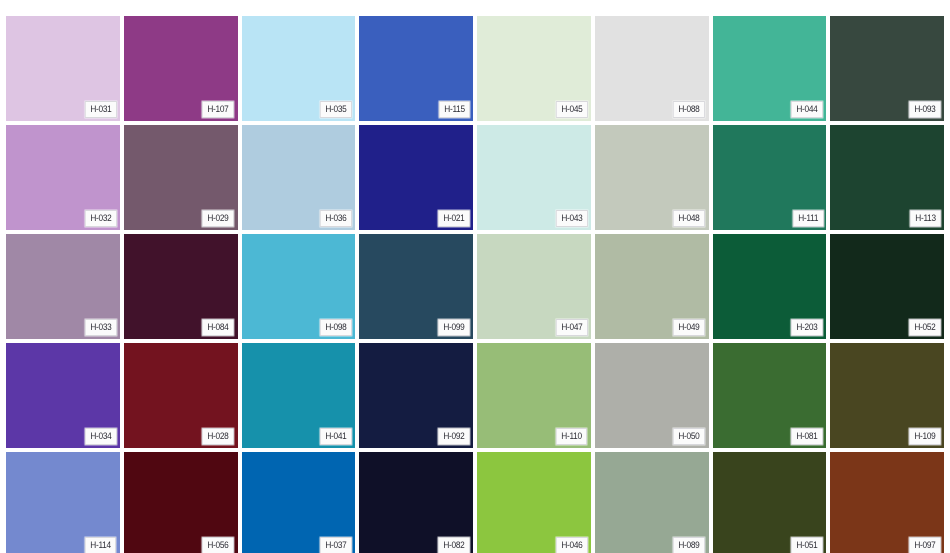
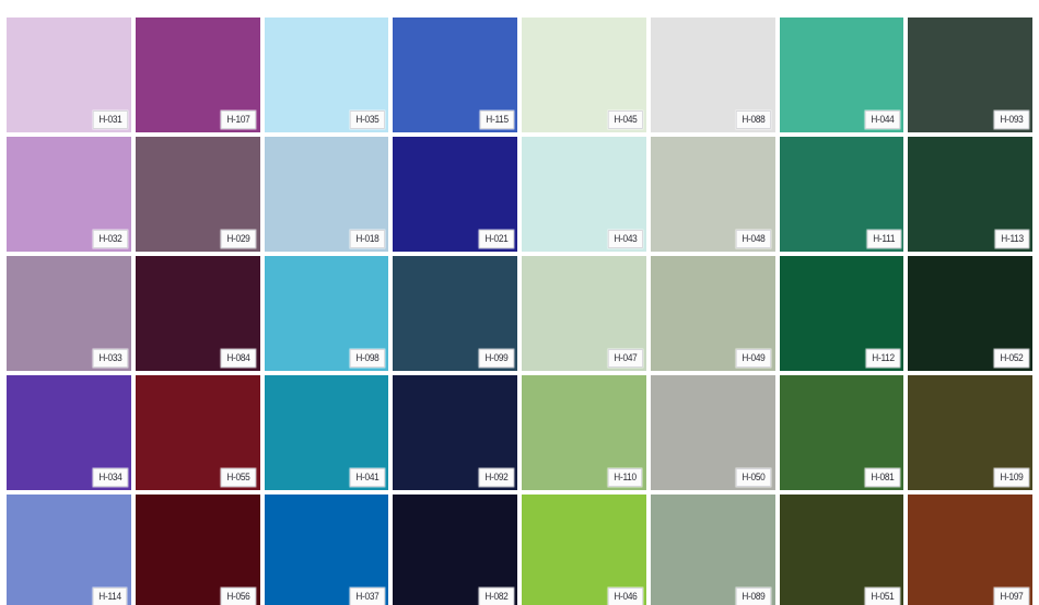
  H-031
  H-107
  H-035
  H-115
  H-045
  H-088
  H-044
  H-093
  H-032
  H-029
- H-036
+ H-018
  H-021
  H-043
  H-048
  H-111
  H-113
  H-033
  H-084
  H-098
  H-099
  H-047
  H-049
- H-203
+ H-112
  H-052
  H-034
- H-028
+ H-055
  H-041
  H-092
  H-110
  H-050
  H-081
  H-109
  H-114
  H-056
  H-037
  H-082
  H-046
  H-089
  H-051
  H-097
